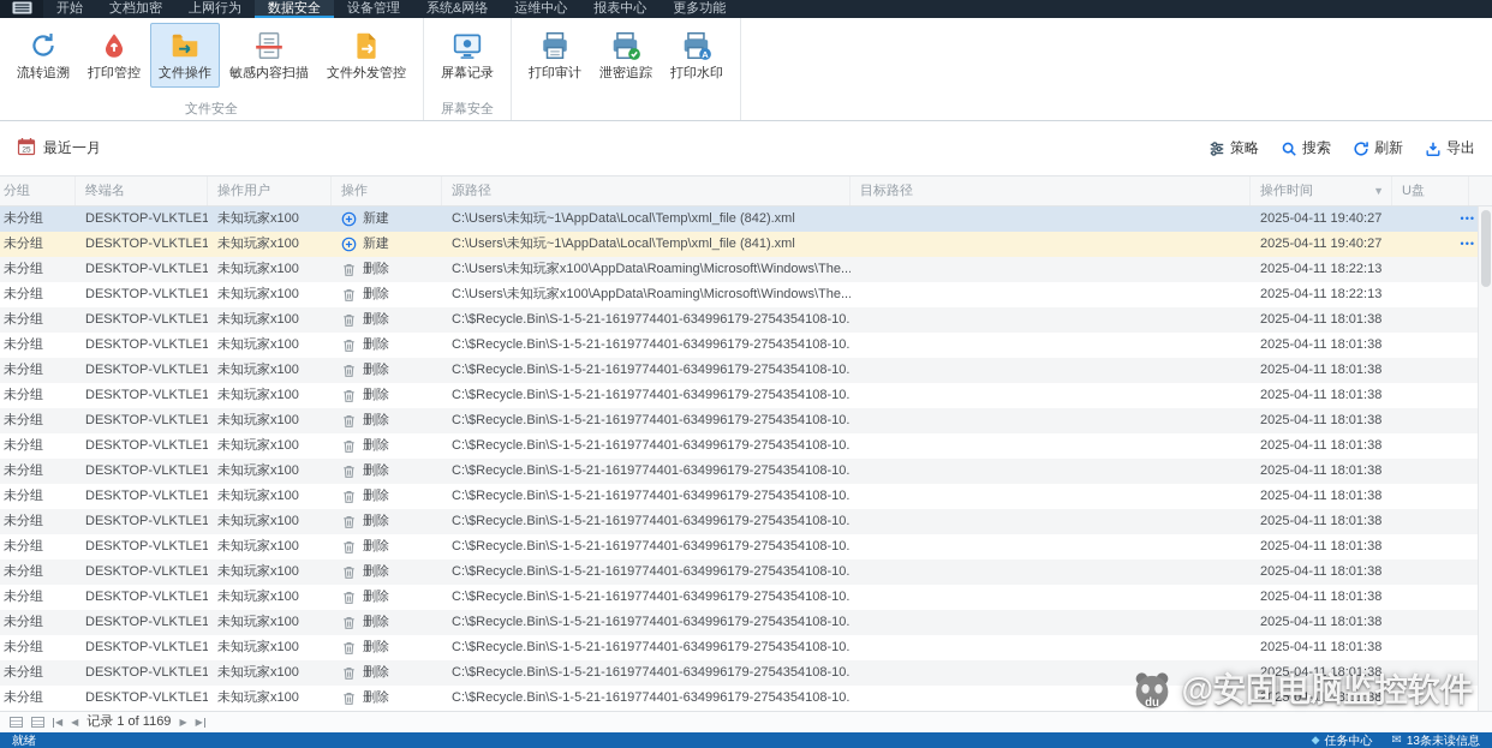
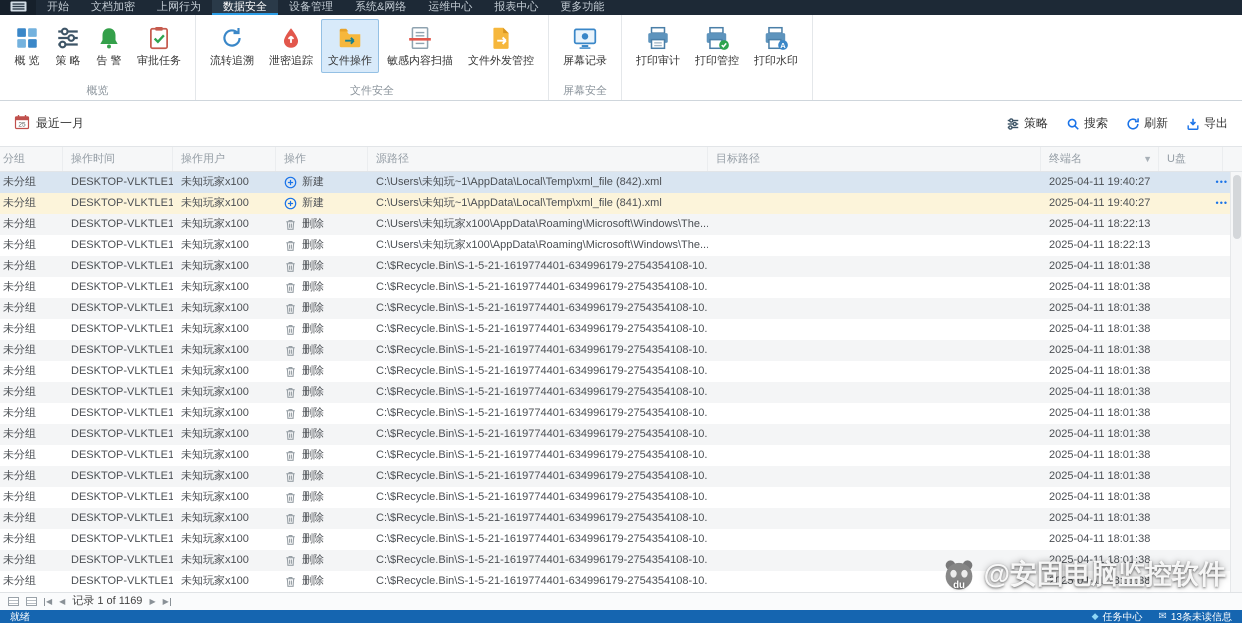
  开始
  文档加密
  上网行为
  数据安全
  设备管理
  系统&网络
  运维中心
  报表中心
  更多功能
+ 概 览
+ 策 略
+ 告 警
+ 审批任务
+ 概览
  流转追溯
- 打印管控
+ 泄密追踪
  文件操作
  敏感内容扫描
  文件外发管控
  文件安全
  屏幕记录
  屏幕安全
  打印审计
- 泄密追踪
+ 打印管控
  A
  打印水印
  最近一月
  策略
  搜索
  刷新
  导出
  分组
- 终端名
+ 操作时间
  操作用户
  操作
  源路径
  目标路径
- 操作时间
+ 终端名
  ▼
  U盘
  未分组
  DESKTOP-VLKTLE1
  未知玩家x100
  新建
  C:\Users\未知玩~1\AppData\Local\Temp\xml_file (842).xml
  2025-04-11 19:40:27
  •••
  未分组
  DESKTOP-VLKTLE1
  未知玩家x100
  新建
  C:\Users\未知玩~1\AppData\Local\Temp\xml_file (841).xml
  2025-04-11 19:40:27
  •••
  未分组
  DESKTOP-VLKTLE1
  未知玩家x100
  删除
  C:\Users\未知玩家x100\AppData\Roaming\Microsoft\Windows\The...
  2025-04-11 18:22:13
  未分组
  DESKTOP-VLKTLE1
  未知玩家x100
  删除
  C:\Users\未知玩家x100\AppData\Roaming\Microsoft\Windows\The...
  2025-04-11 18:22:13
  未分组
  DESKTOP-VLKTLE1
  未知玩家x100
  删除
  C:\$Recycle.Bin\S-1-5-21-1619774401-634996179-2754354108-10.
  2025-04-11 18:01:38
  未分组
  DESKTOP-VLKTLE1
  未知玩家x100
  删除
  C:\$Recycle.Bin\S-1-5-21-1619774401-634996179-2754354108-10.
  2025-04-11 18:01:38
  未分组
  DESKTOP-VLKTLE1
  未知玩家x100
  删除
  C:\$Recycle.Bin\S-1-5-21-1619774401-634996179-2754354108-10.
  2025-04-11 18:01:38
  未分组
  DESKTOP-VLKTLE1
  未知玩家x100
  删除
  C:\$Recycle.Bin\S-1-5-21-1619774401-634996179-2754354108-10.
  2025-04-11 18:01:38
  未分组
  DESKTOP-VLKTLE1
  未知玩家x100
  删除
  C:\$Recycle.Bin\S-1-5-21-1619774401-634996179-2754354108-10.
  2025-04-11 18:01:38
  未分组
  DESKTOP-VLKTLE1
  未知玩家x100
  删除
  C:\$Recycle.Bin\S-1-5-21-1619774401-634996179-2754354108-10.
  2025-04-11 18:01:38
  未分组
  DESKTOP-VLKTLE1
  未知玩家x100
  删除
  C:\$Recycle.Bin\S-1-5-21-1619774401-634996179-2754354108-10.
  2025-04-11 18:01:38
  未分组
  DESKTOP-VLKTLE1
  未知玩家x100
  删除
  C:\$Recycle.Bin\S-1-5-21-1619774401-634996179-2754354108-10.
  2025-04-11 18:01:38
  未分组
  DESKTOP-VLKTLE1
  未知玩家x100
  删除
  C:\$Recycle.Bin\S-1-5-21-1619774401-634996179-2754354108-10.
  2025-04-11 18:01:38
  未分组
  DESKTOP-VLKTLE1
  未知玩家x100
  删除
  C:\$Recycle.Bin\S-1-5-21-1619774401-634996179-2754354108-10.
  2025-04-11 18:01:38
  未分组
  DESKTOP-VLKTLE1
  未知玩家x100
  删除
  C:\$Recycle.Bin\S-1-5-21-1619774401-634996179-2754354108-10.
  2025-04-11 18:01:38
  未分组
  DESKTOP-VLKTLE1
  未知玩家x100
  删除
  C:\$Recycle.Bin\S-1-5-21-1619774401-634996179-2754354108-10.
  2025-04-11 18:01:38
  未分组
  DESKTOP-VLKTLE1
  未知玩家x100
  删除
  C:\$Recycle.Bin\S-1-5-21-1619774401-634996179-2754354108-10.
  2025-04-11 18:01:38
  未分组
  DESKTOP-VLKTLE1
  未知玩家x100
  删除
  C:\$Recycle.Bin\S-1-5-21-1619774401-634996179-2754354108-10.
  2025-04-11 18:01:38
  未分组
  DESKTOP-VLKTLE1
  未知玩家x100
  删除
  C:\$Recycle.Bin\S-1-5-21-1619774401-634996179-2754354108-10.
  2025-04-11 18:01:38
  未分组
  DESKTOP-VLKTLE1
  未知玩家x100
  删除
  C:\$Recycle.Bin\S-1-5-21-1619774401-634996179-2754354108-10.
  2025-04-11 18:01:38
  ◀
  ◀
  记录 1 of 1169
  ▶
  ▶
  就绪
  ◆
  任务中心
  ✉
  13条未读信息
  du
  @安固电脑监控软件
